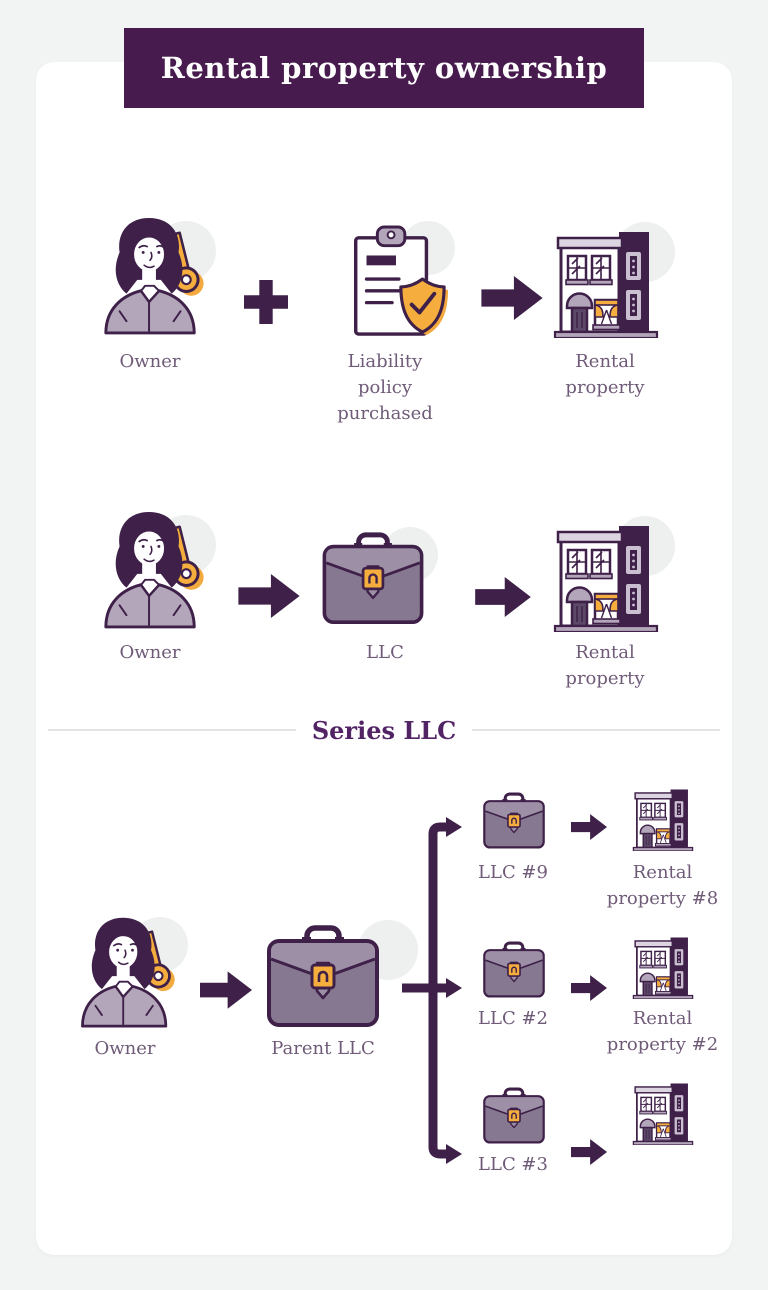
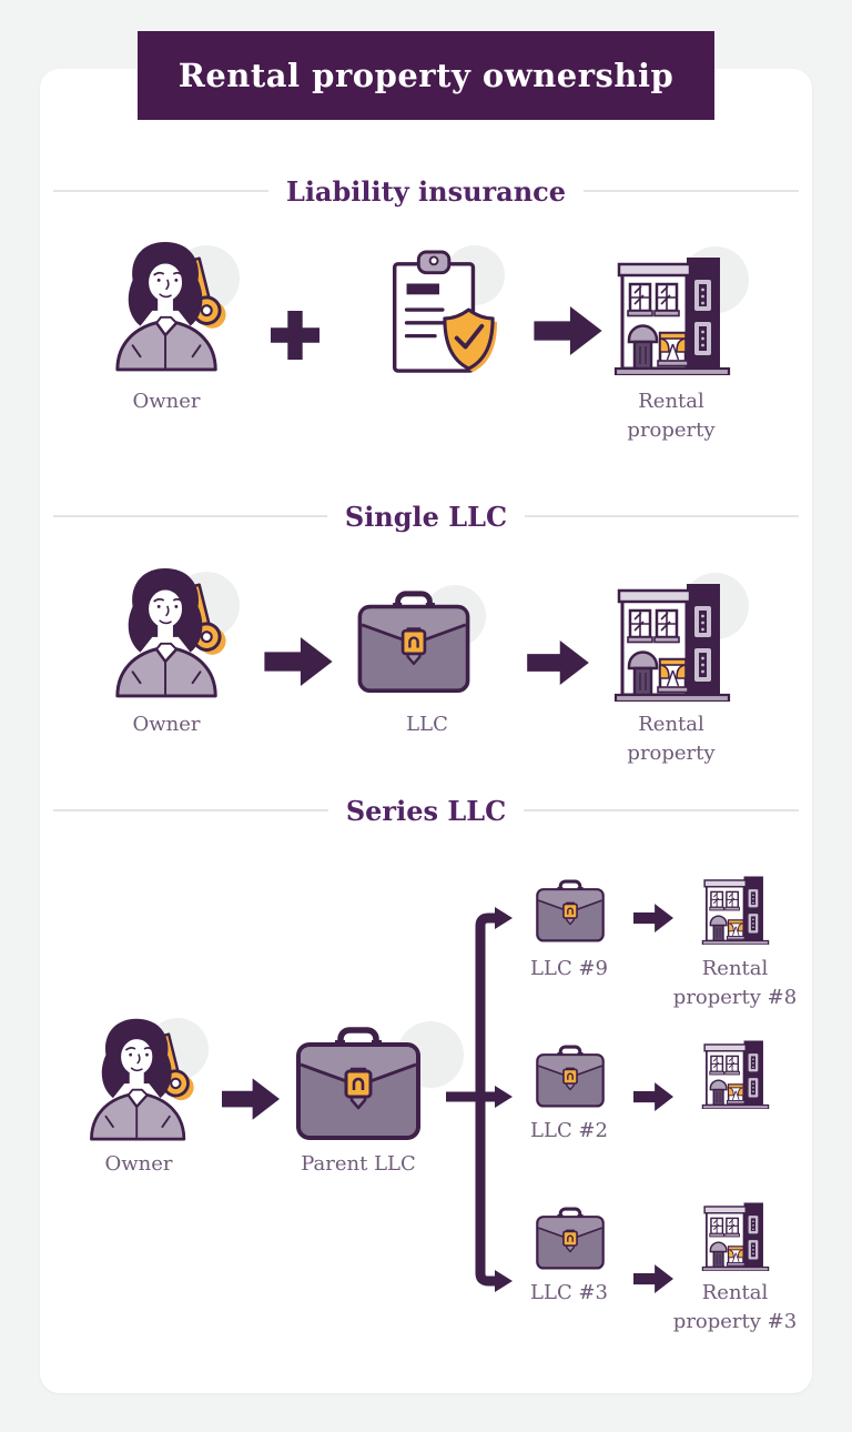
  Rental property ownership
+ Liability insurance
  Owner
- Liability policy purchased
  Rental property
+ Single LLC
  Owner
  LLC
  Rental property
  Series LLC
  Owner
  Parent LLC
  LLC #9
  Rental property #8
  LLC #2
- Rental property #2
  LLC #3
+ Rental property #3
